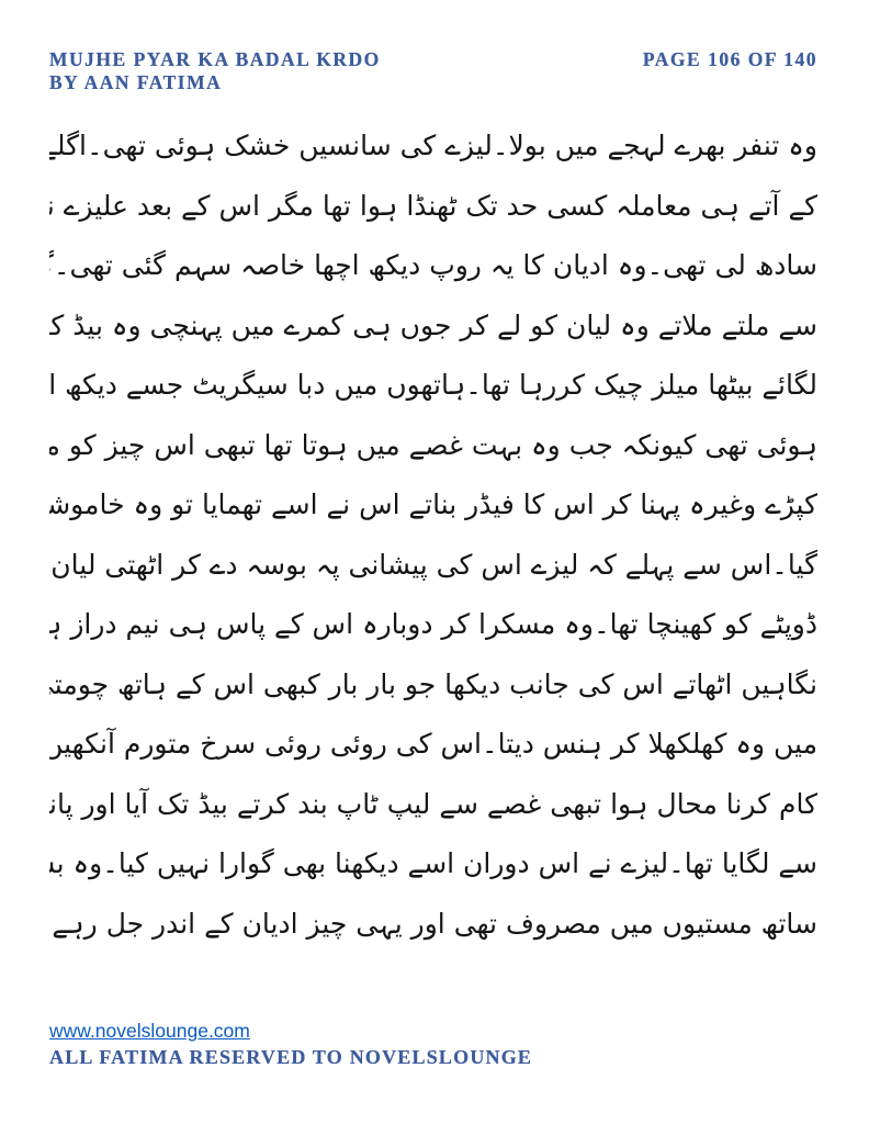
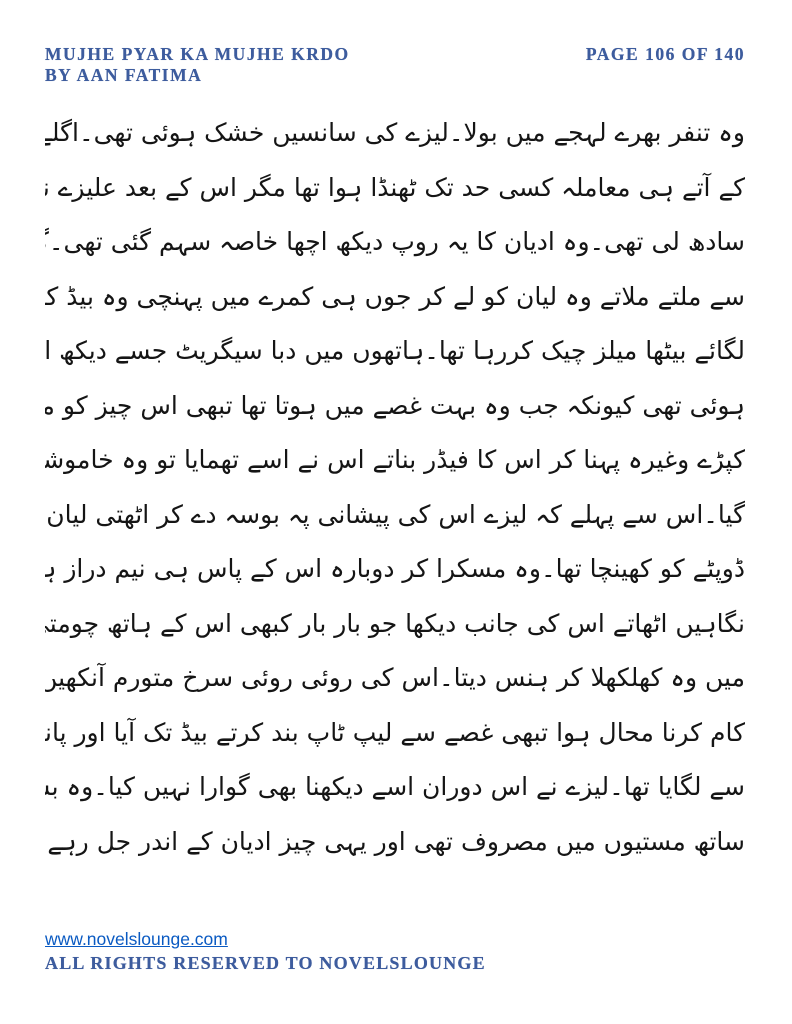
- MUJHE PYAR KA BADAL KRDO
+ MUJHE PYAR KA MUJHE KRDO
  PAGE 106 OF 140
  BY AAN FATIMA
  وہ تنفر بھرے لہجے میں بولا۔لیزے کی سانسیں خشک ہوئی تھی۔اگلے
  کے آتے ہی معاملہ کسی حد تک ٹھنڈا ہوا تھا مگر اس کے بعد علیزے ن
  سادھ لی تھی۔وہ ادیان کا یہ روپ دیکھ اچھا خاصہ سہم گئی تھی۔
  سے ملتے ملاتے وہ لیان کو لے کر جوں ہی کمرے میں پہنچی وہ بیڈ ک
  لگائے بیٹھا میلز چیک کررہا تھا۔ہاتھوں میں دبا سیگریٹ جسے دیکھ ا
  ہوئی تھی کیونکہ جب وہ بہت غصے میں ہوتا تھا تبھی اس چیز کو م
  کپڑے وغیرہ پہنا کر اس کا فیڈر بناتے اس نے اسے تھمایا تو وہ خاموش
  گیا۔اس سے پہلے کہ لیزے اس کی پیشانی پہ بوسہ دے کر اٹھتی لیان
  ڈوپٹے کو کھینچا تھا۔وہ مسکرا کر دوبارہ اس کے پاس ہی نیم دراز ہ
  نگاہیں اٹھاتے اس کی جانب دیکھا جو بار بار کبھی اس کے ہاتھ چومت
  میں وہ کھلکھلا کر ہنس دیتا۔اس کی روئی روئی سرخ متورم آنکھیں
  کام کرنا محال ہوا تبھی غصے سے لیپ ٹاپ بند کرتے بیڈ تک آیا اور پان
  سے لگایا تھا۔لیزے نے اس دوران اسے دیکھنا بھی گوارا نہیں کیا۔وہ ب
  ساتھ مستیوں میں مصروف تھی اور یہی چیز ادیان کے اندر جل رہے
  www.novelslounge.com
- ALL FATIMA RESERVED TO NOVELSLOUNGE
+ ALL RIGHTS RESERVED TO NOVELSLOUNGE
